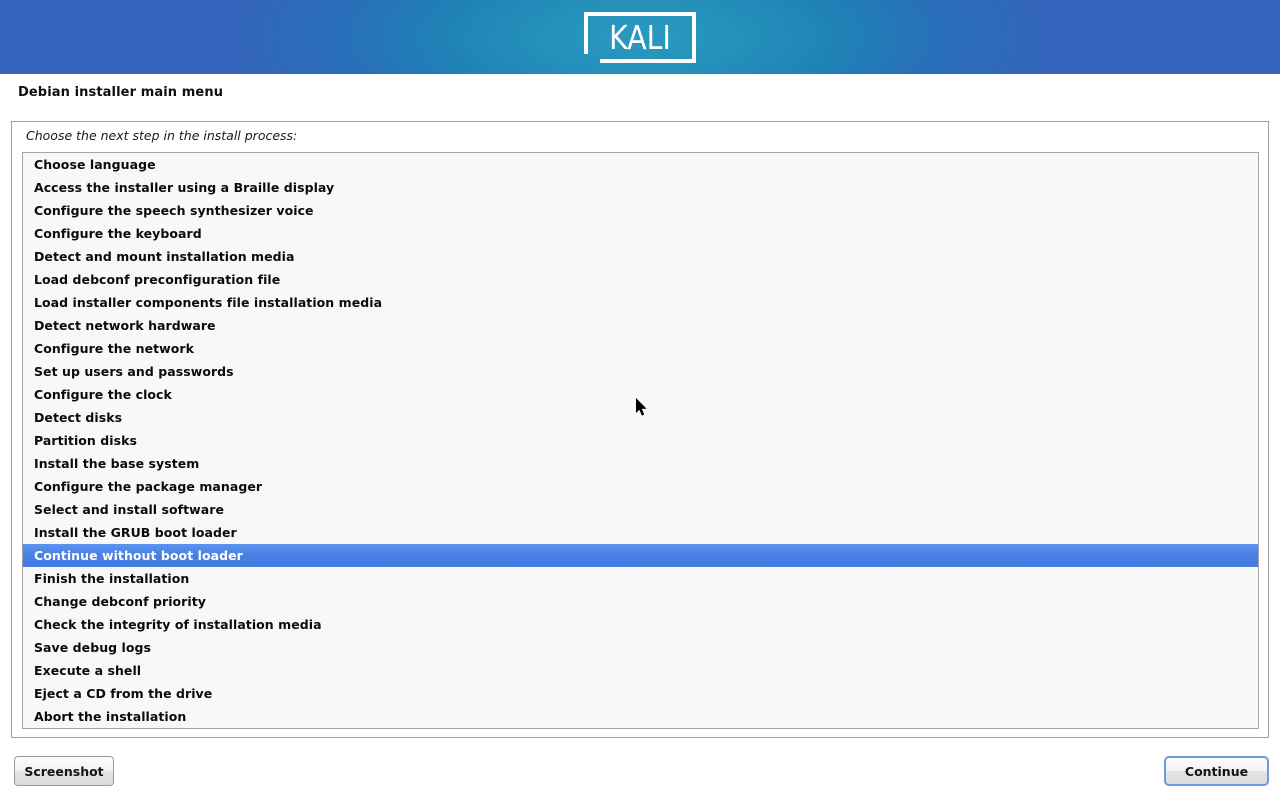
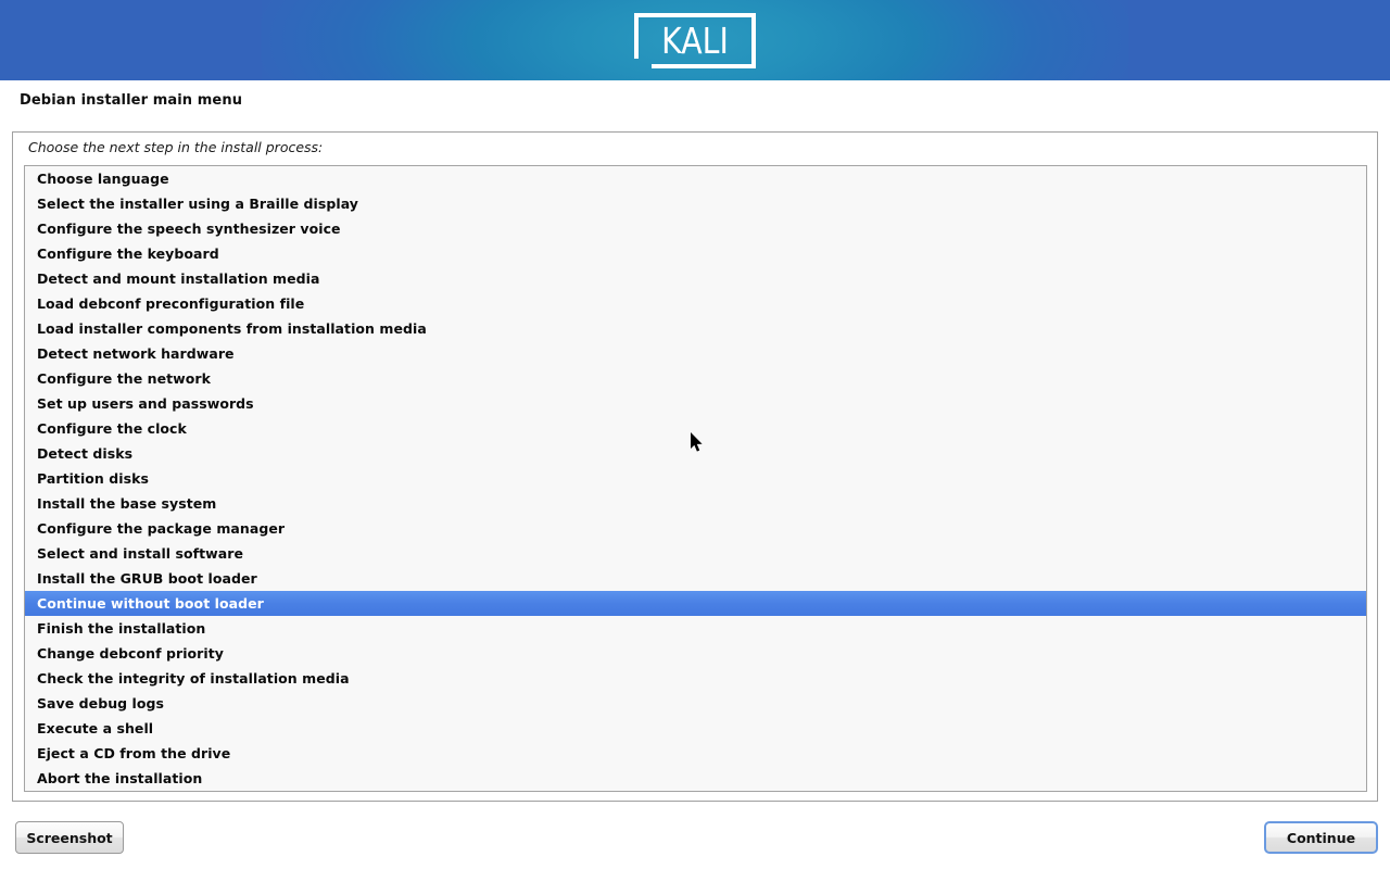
  KALI
  Debian installer main menu
  Choose the next step in the install process:
  Choose language
- Access the installer using a Braille display
+ Select the installer using a Braille display
  Configure the speech synthesizer voice
  Configure the keyboard
  Detect and mount installation media
  Load debconf preconfiguration file
- Load installer components file installation media
+ Load installer components from installation media
  Detect network hardware
  Configure the network
  Set up users and passwords
  Configure the clock
  Detect disks
  Partition disks
  Install the base system
  Configure the package manager
  Select and install software
  Install the GRUB boot loader
  Continue without boot loader
  Finish the installation
  Change debconf priority
  Check the integrity of installation media
  Save debug logs
  Execute a shell
  Eject a CD from the drive
  Abort the installation
  Screenshot
  Continue
